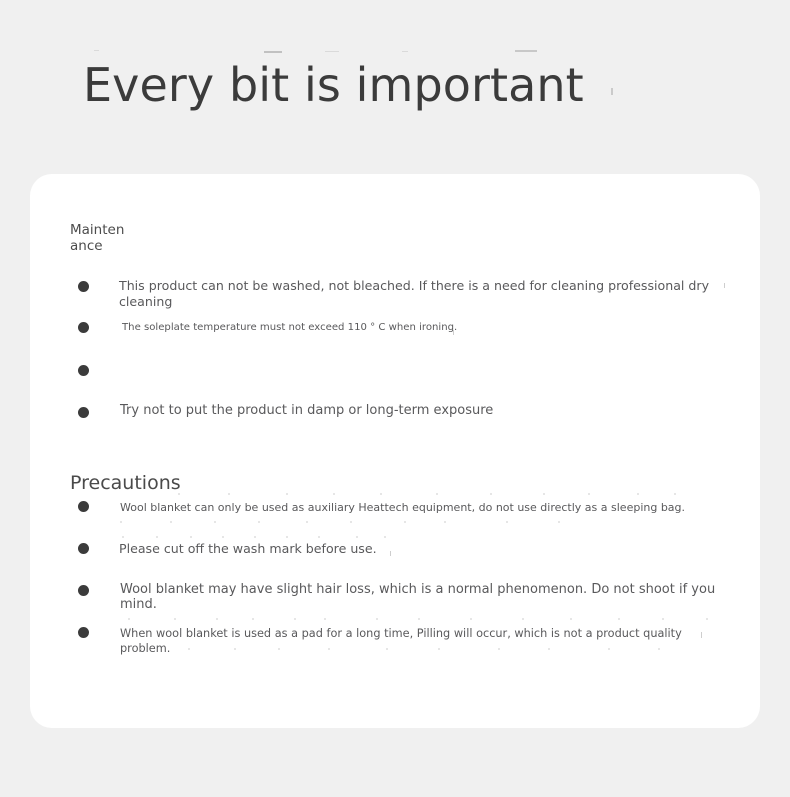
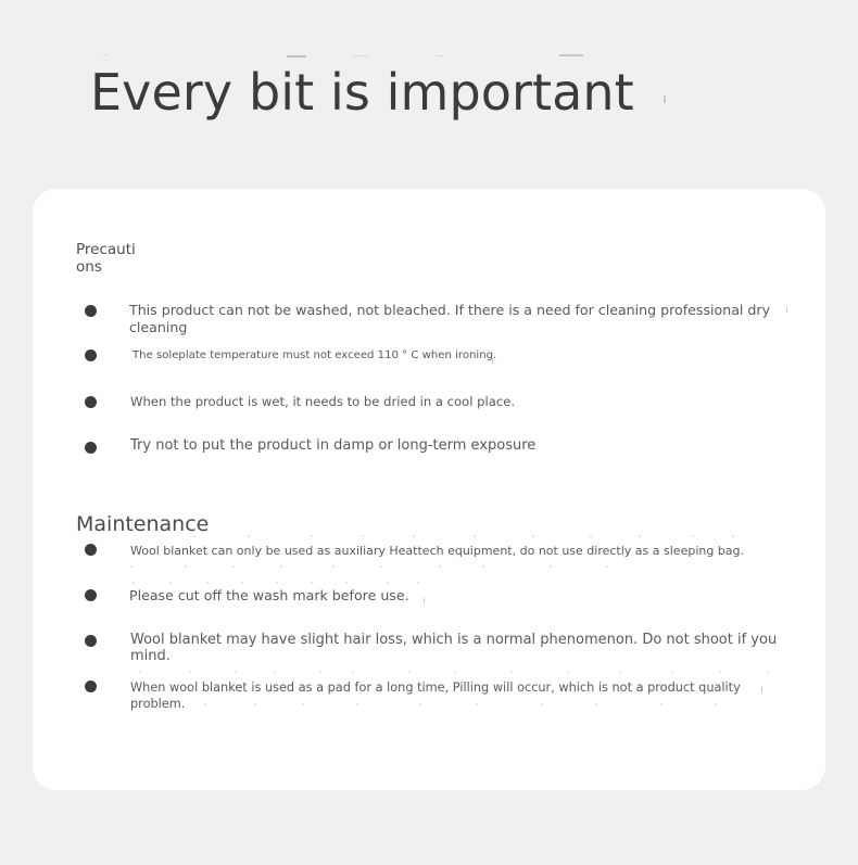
  Every bit is important
- Maintenance
+ Precautions
  This product can not be washed, not bleached. If there is a need for cleaning professional dry cleaning
  The soleplate temperature must not exceed 110 ° C when ironing.
+ When the product is wet, it needs to be dried in a cool place.
  Try not to put the product in damp or long-term exposure
- Precautions
+ Maintenance
  Wool blanket can only be used as auxiliary Heattech equipment, do not use directly as a sleeping bag.
  Please cut off the wash mark before use.
  Wool blanket may have slight hair loss, which is a normal phenomenon. Do not shoot if you mind.
  When wool blanket is used as a pad for a long time, Pilling will occur, which is not a product quality problem.
